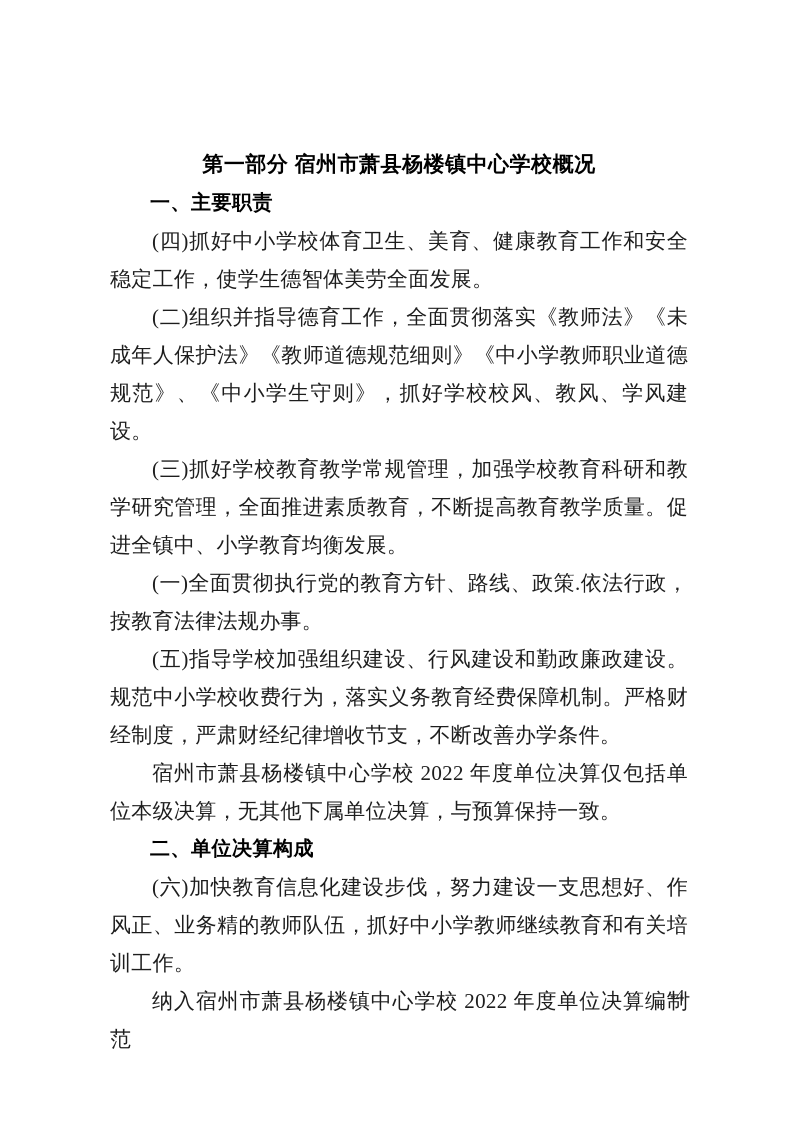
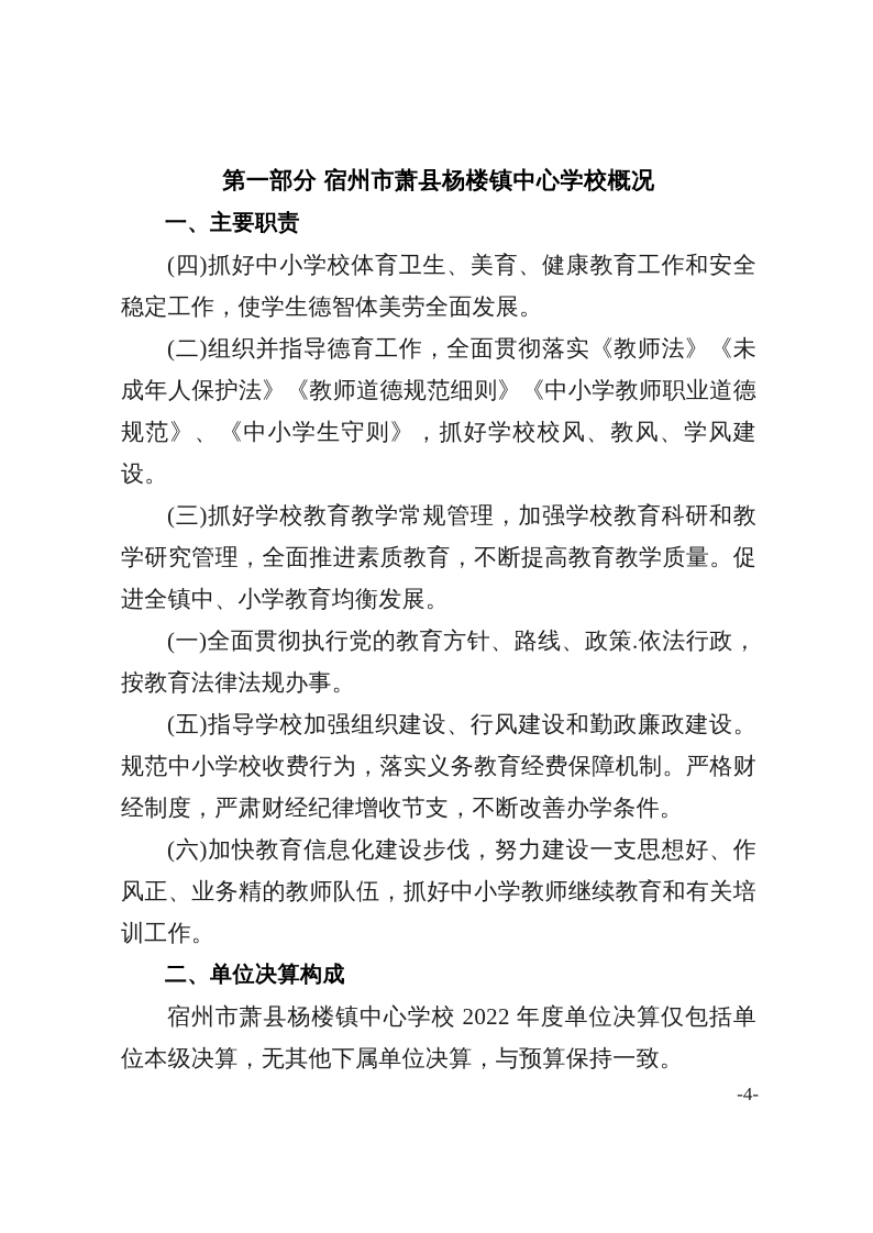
  第一部分 宿州市萧县杨楼镇中心学校概况
  一、主要职责
  (四)抓好中小学校体育卫生、美育、健康教育工作和安全稳定工作，使学生德智体美劳全面发展。
  (二)组织并指导德育工作，全面贯彻落实《教师法》《未成年人保护法》《教师道德规范细则》《中小学教师职业道德规范》、《中小学生守则》，抓好学校校风、教风、学风建设。
  (三)抓好学校教育教学常规管理，加强学校教育科研和教学研究管理，全面推进素质教育，不断提高教育教学质量。促进全镇中、小学教育均衡发展。
  (一)全面贯彻执行党的教育方针、路线、政策.依法行政，按教育法律法规办事。
  (五)指导学校加强组织建设、行风建设和勤政廉政建设。规范中小学校收费行为，落实义务教育经费保障机制。严格财经制度，严肃财经纪律增收节支，不断改善办学条件。
- 宿州市萧县杨楼镇中心学校 2022 年度单位决算仅包括单位本级决算，无其他下属单位决算，与预算保持一致。
+ (六)加快教育信息化建设步伐，努力建设一支思想好、作风正、业务精的教师队伍，抓好中小学教师继续教育和有关培训工作。
  二、单位决算构成
- (六)加快教育信息化建设步伐，努力建设一支思想好、作风正、业务精的教师队伍，抓好中小学教师继续教育和有关培训工作。
+ 宿州市萧县杨楼镇中心学校 2022 年度单位决算仅包括单位本级决算，无其他下属单位决算，与预算保持一致。
- 纳入宿州市萧县杨楼镇中心学校 2022 年度单位决算编制范
  -4-
